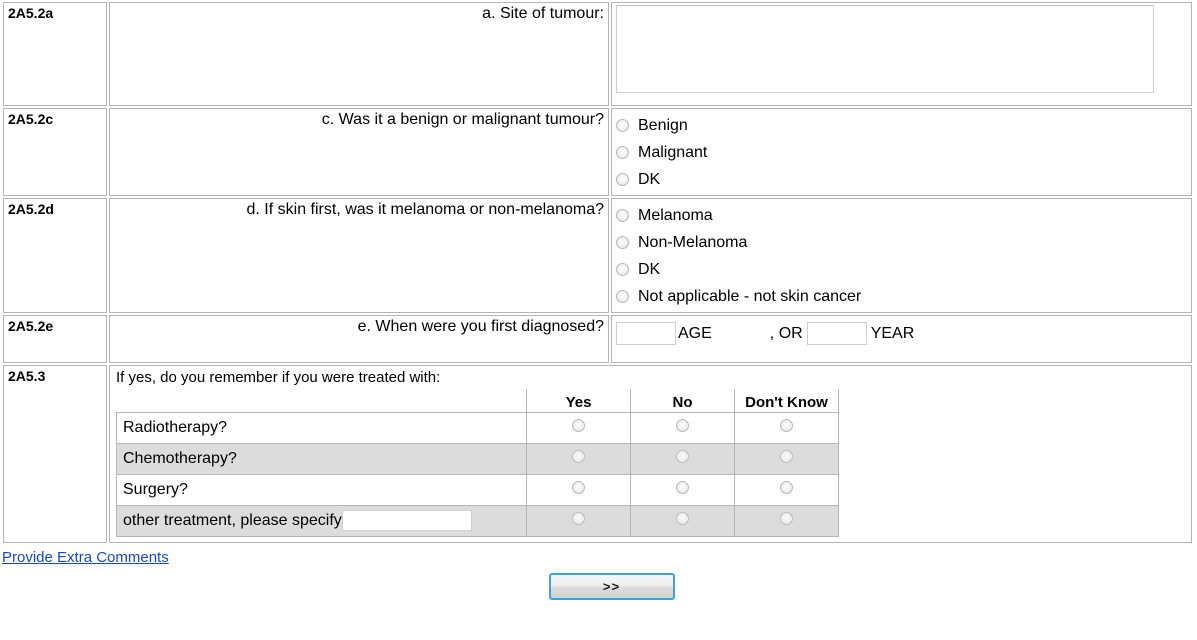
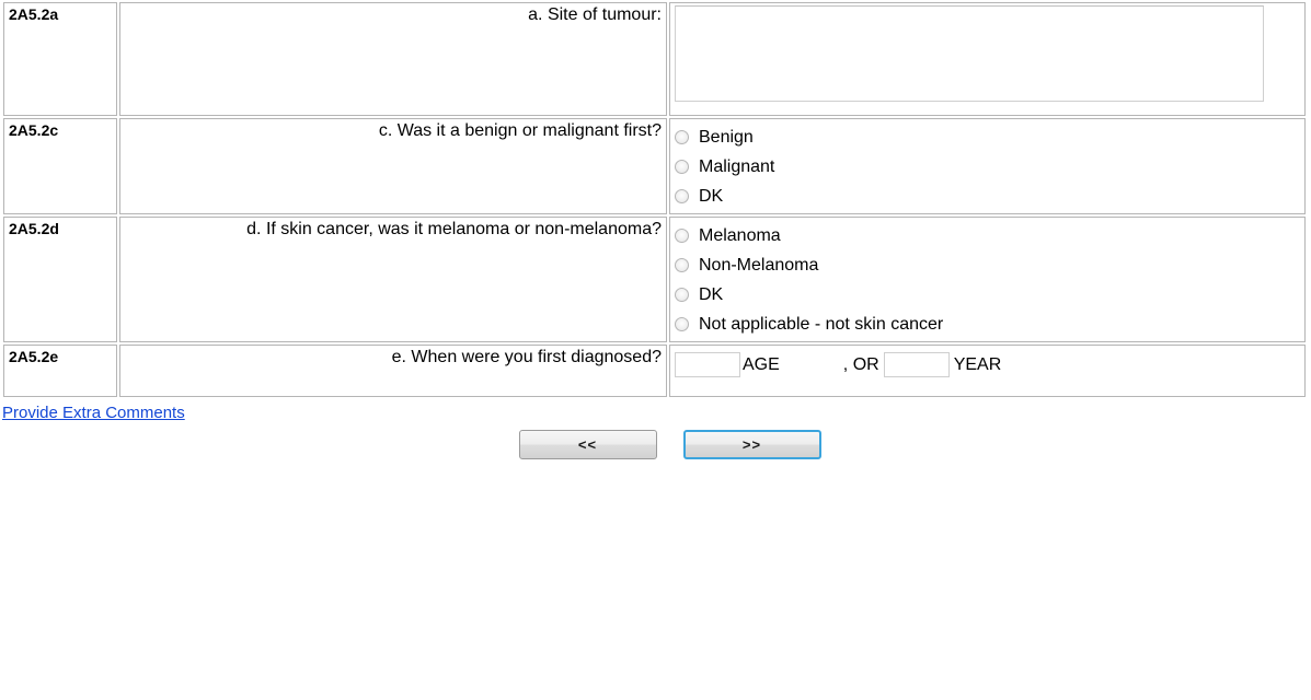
  2A5.2a	a. Site of tumour:
- 2A5.2c	c. Was it a benign or malignant tumour?	Benign Malignant DK
+ 2A5.2c	c. Was it a benign or malignant first?	Benign Malignant DK
- 2A5.2d	d. If skin first, was it melanoma or non-melanoma?	Melanoma Non-Melanoma DK Not applicable - not skin cancer
+ 2A5.2d	d. If skin cancer, was it melanoma or non-melanoma?	Melanoma Non-Melanoma DK Not applicable - not skin cancer
  2A5.2e	e. When were you first diagnosed?	AGE , OR YEAR
- 2A5.3	If yes, do you remember if you were treated with:
- 	Yes	No	Don't Know
- Radiotherapy?
- Chemotherapy?
- Surgery?
- other treatment, please specify
  Provide Extra Comments
+ <<
  >>
